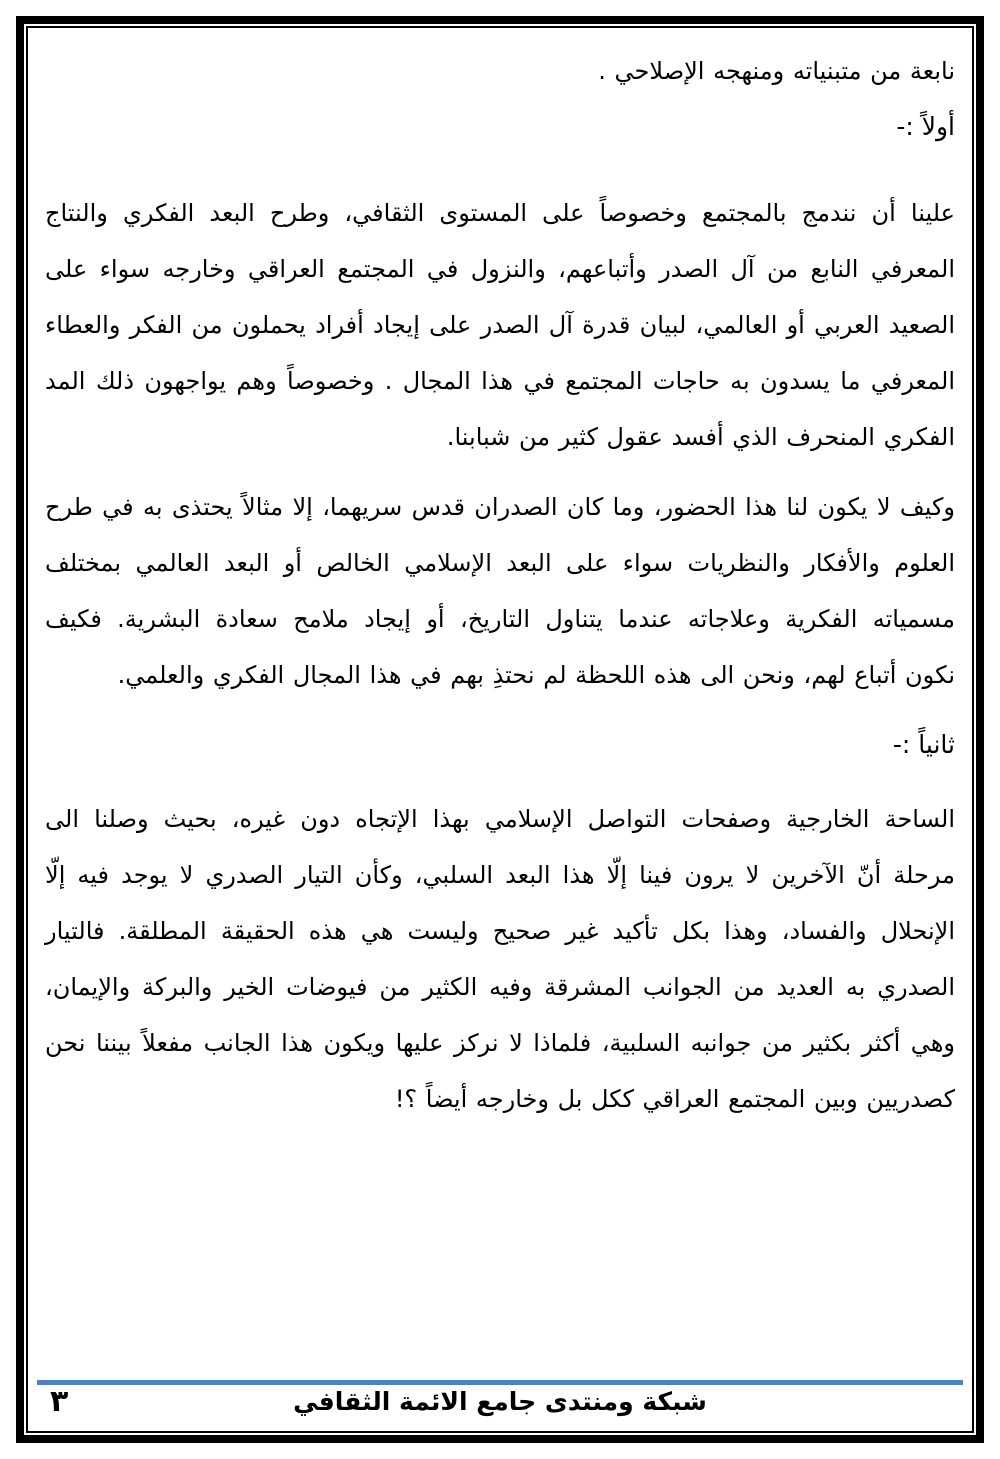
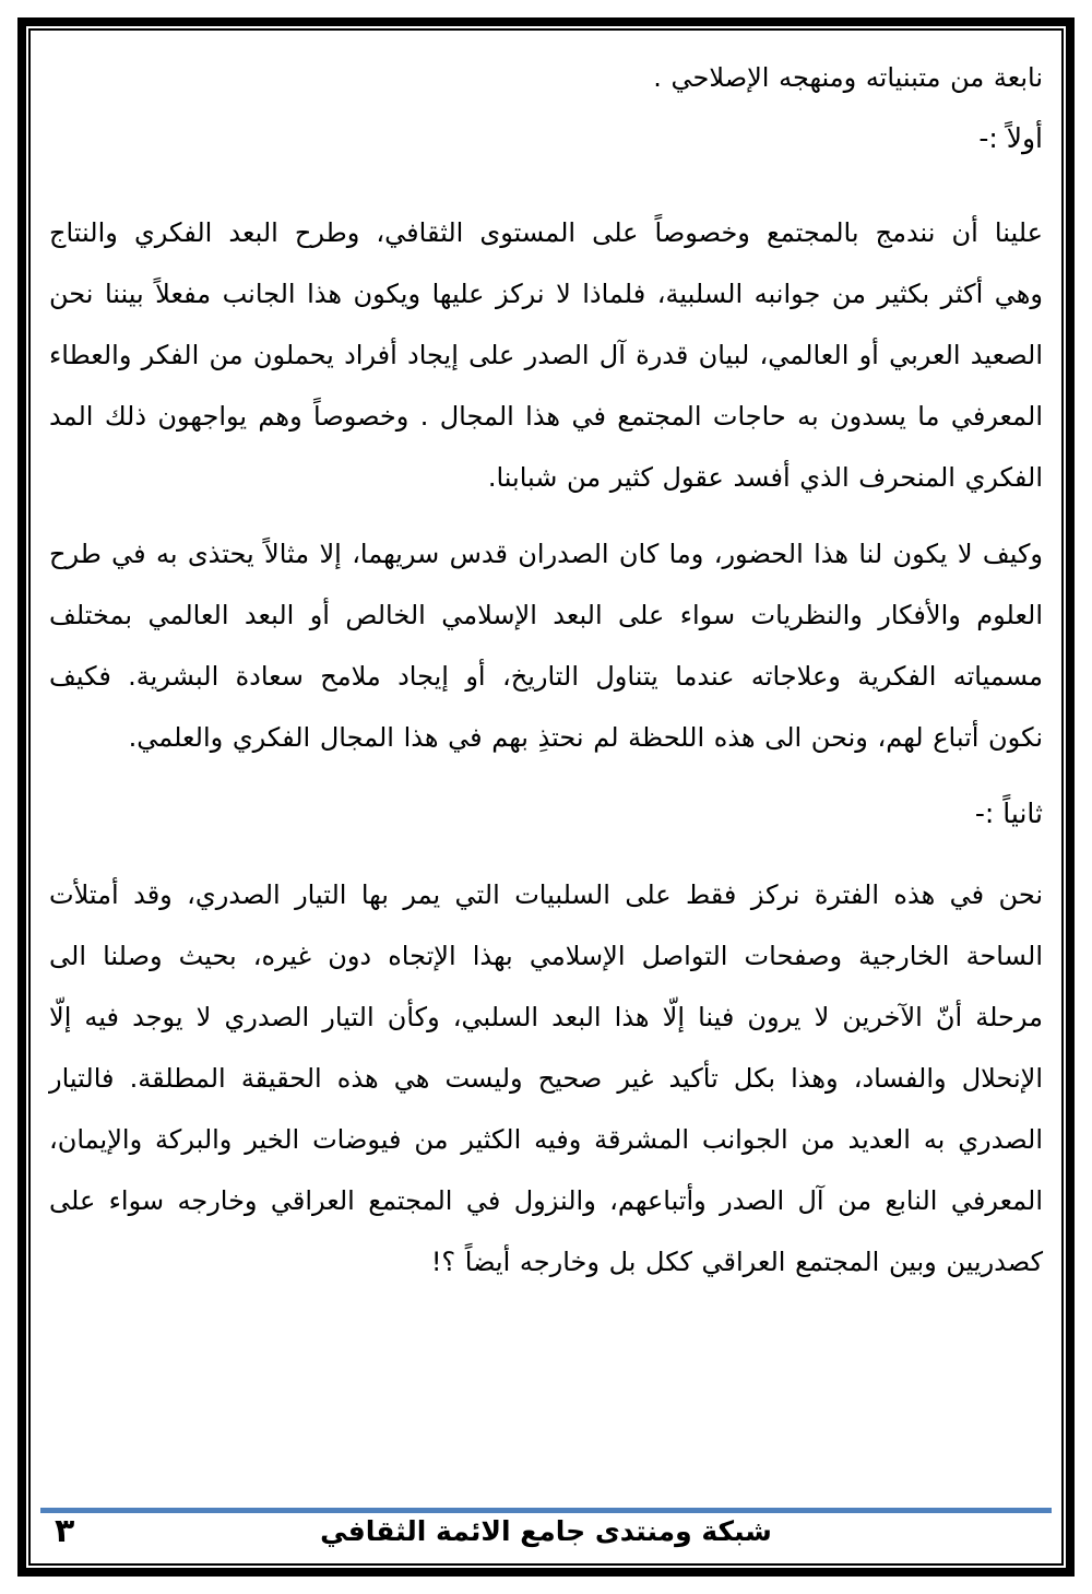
  نابعة من متبنياته ومنهجه الإصلاحي .
  أولاً :-
  علينا أن نندمج بالمجتمع وخصوصاً على المستوى الثقافي، وطرح البعد الفكري والنتاج
- المعرفي النابع من آل الصدر وأتباعهم، والنزول في المجتمع العراقي وخارجه سواء على
+ وهي أكثر بكثير من جوانبه السلبية، فلماذا لا نركز عليها ويكون هذا الجانب مفعلاً بيننا نحن
  الصعيد العربي أو العالمي، لبيان قدرة آل الصدر على إيجاد أفراد يحملون من الفكر والعطاء
  المعرفي ما يسدون به حاجات المجتمع في هذا المجال . وخصوصاً وهم يواجهون ذلك المد
  الفكري المنحرف الذي أفسد عقول كثير من شبابنا.
  وكيف لا يكون لنا هذا الحضور، وما كان الصدران قدس سريهما، إلا مثالاً يحتذى به في طرح
  العلوم والأفكار والنظريات سواء على البعد الإسلامي الخالص أو البعد العالمي بمختلف
  مسمياته الفكرية وعلاجاته عندما يتناول التاريخ، أو إيجاد ملامح سعادة البشرية. فكيف
  نكون أتباع لهم، ونحن الى هذه اللحظة لم نحتذِ بهم في هذا المجال الفكري والعلمي.
  ثانياً :-
+ نحن في هذه الفترة نركز فقط على السلبيات التي يمر بها التيار الصدري، وقد أمتلأت
  الساحة الخارجية وصفحات التواصل الإسلامي بهذا الإتجاه دون غيره، بحيث وصلنا الى
  مرحلة أنّ الآخرين لا يرون فينا إلّا هذا البعد السلبي، وكأن التيار الصدري لا يوجد فيه إلّا
  الإنحلال والفساد، وهذا بكل تأكيد غير صحيح وليست هي هذه الحقيقة المطلقة. فالتيار
  الصدري به العديد من الجوانب المشرقة وفيه الكثير من فيوضات الخير والبركة والإيمان،
- وهي أكثر بكثير من جوانبه السلبية، فلماذا لا نركز عليها ويكون هذا الجانب مفعلاً بيننا نحن
+ المعرفي النابع من آل الصدر وأتباعهم، والنزول في المجتمع العراقي وخارجه سواء على
  كصدريين وبين المجتمع العراقي ككل بل وخارجه أيضاً ؟!
  شبكة ومنتدى جامع الائمة الثقافي
  ٣
